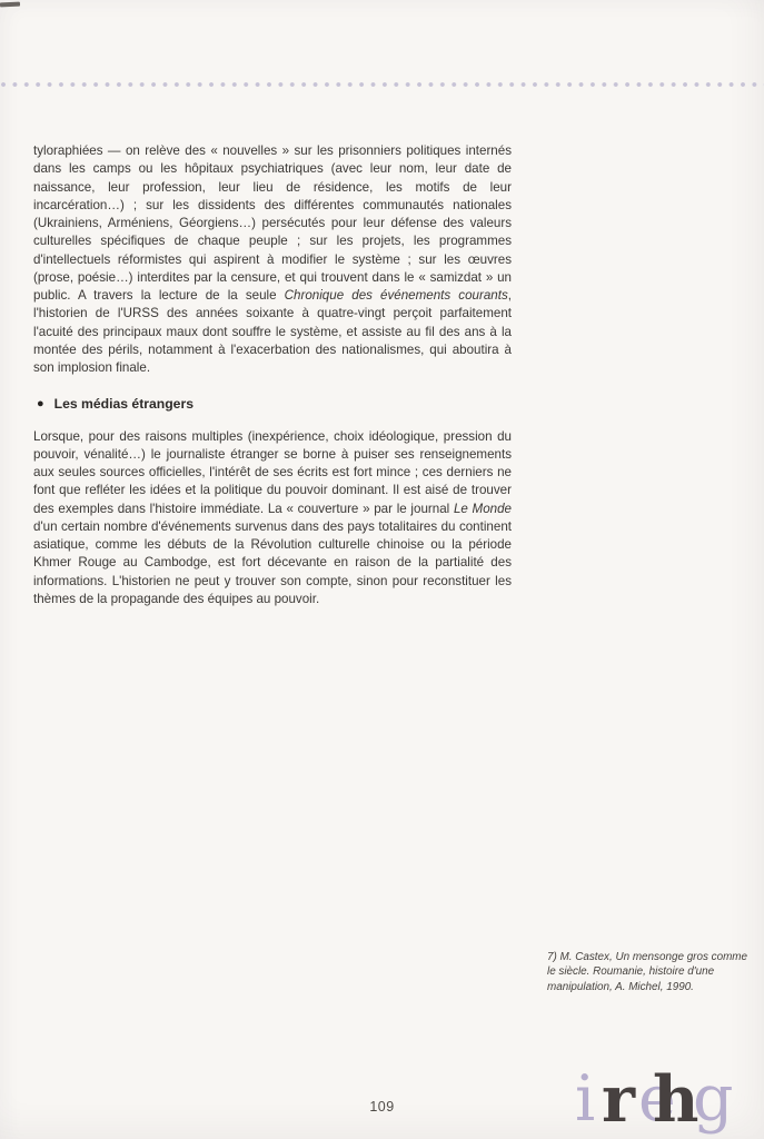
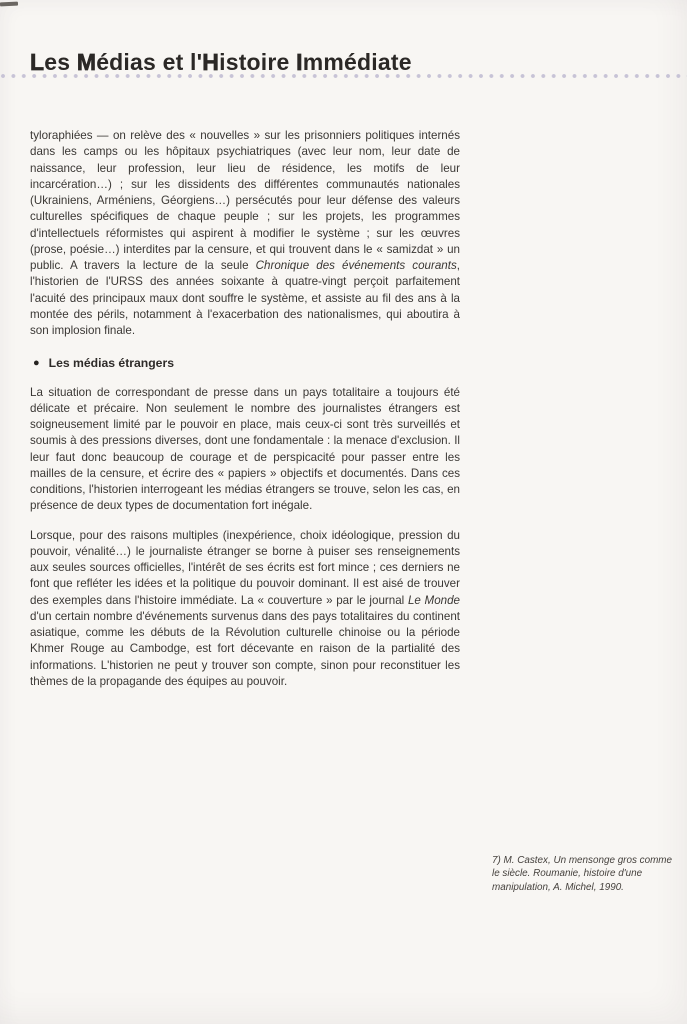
+ Les Médias et l'Histoire Immédiate
  tyloraphiées — on relève des « nouvelles » sur les prisonniers politiques internés dans les camps ou les hôpitaux psychiatriques (avec leur nom, leur date de naissance, leur profession, leur lieu de résidence, les motifs de leur incarcération…) ; sur les dissidents des différentes communautés nationales (Ukrainiens, Arméniens, Géorgiens…) persécutés pour leur défense des valeurs culturelles spécifiques de chaque peuple ; sur les projets, les programmes d'intellectuels réformistes qui aspirent à modifier le système ; sur les œuvres (prose, poésie…) interdites par la censure, et qui trouvent dans le « samizdat » un public. A travers la lecture de la seule Chronique des événements courants, l'historien de l'URSS des années soixante à quatre-vingt perçoit parfaitement l'acuité des principaux maux dont souffre le système, et assiste au fil des ans à la montée des périls, notamment à l'exacerbation des nationalismes, qui aboutira à son implosion finale.
  ●
  Les médias étrangers
+ La situation de correspondant de presse dans un pays totalitaire a toujours été délicate et précaire. Non seulement le nombre des journalistes étrangers est soigneusement limité par le pouvoir en place, mais ceux-ci sont très surveillés et soumis à des pressions diverses, dont une fondamentale : la menace d'exclusion. Il leur faut donc beaucoup de courage et de perspicacité pour passer entre les mailles de la censure, et écrire des « papiers » objectifs et documentés. Dans ces conditions, l'historien interrogeant les médias étrangers se trouve, selon les cas, en présence de deux types de documentation fort inégale.
  Lorsque, pour des raisons multiples (inexpérience, choix idéologique, pression du pouvoir, vénalité…) le journaliste étranger se borne à puiser ses renseignements aux seules sources officielles, l'intérêt de ses écrits est fort mince ; ces derniers ne font que refléter les idées et la politique du pouvoir dominant. Il est aisé de trouver des exemples dans l'histoire immédiate. La « couverture » par le journal Le Monde d'un certain nombre d'événements survenus dans des pays totalitaires du continent asiatique, comme les débuts de la Révolution culturelle chinoise ou la période Khmer Rouge au Cambodge, est fort décevante en raison de la partialité des informations. L'historien ne peut y trouver son compte, sinon pour reconstituer les thèmes de la propagande des équipes au pouvoir.
  7) M. Castex, Un mensonge gros comme le siècle. Roumanie, histoire d'une manipulation, A. Michel, 1990.
- 109
- i
- r
- e
- h
- g
